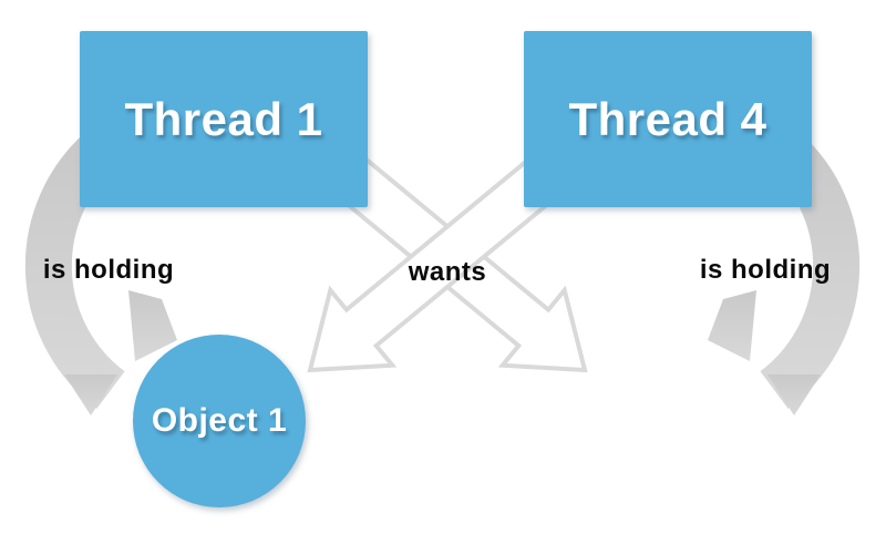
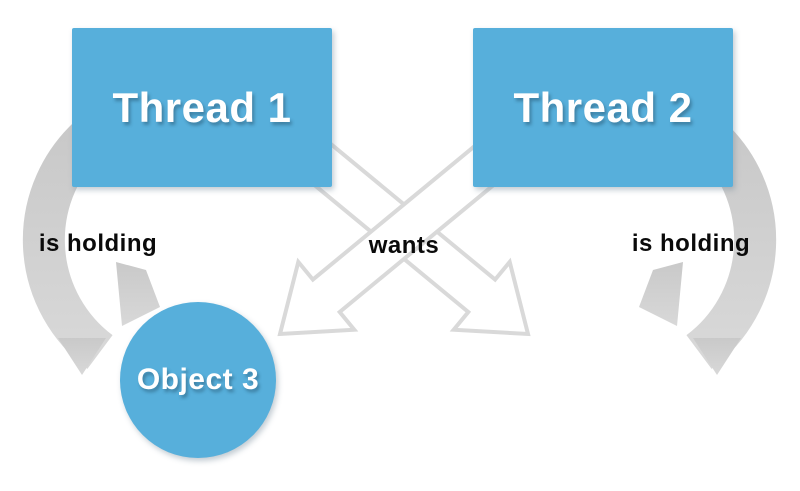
  Thread 1
- Thread 4
+ Thread 2
- Object 1
+ Object 3
  is holding
  wants
  is holding
